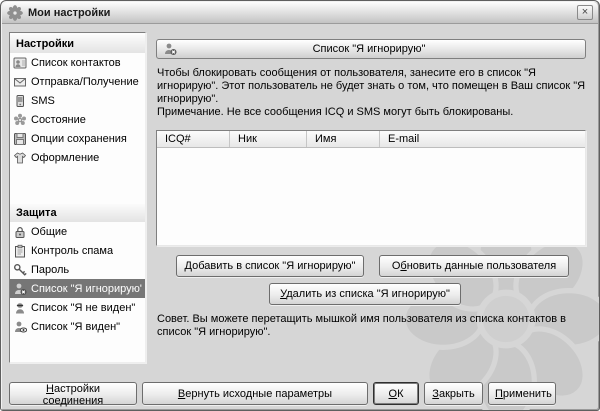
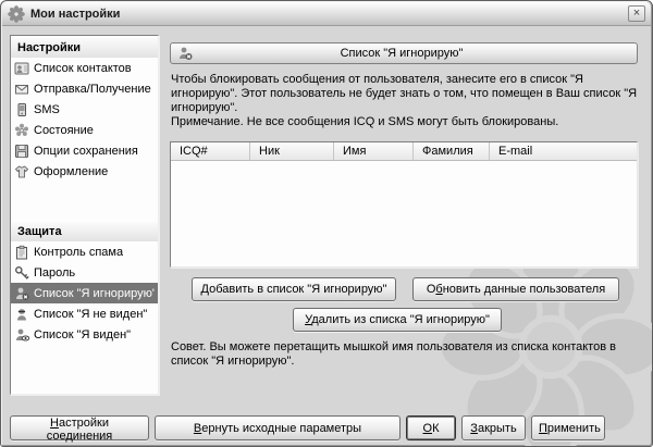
  Мои настройки
  ×
  Настройки
  Список контактов
  Отправка/Получение
  SMS
  Состояние
  Опции сохранения
  Оформление
  Защита
- Общие
  Контроль спама
  Пароль
  Список "Я игнорирую"
  Список "Я не виден"
  Список "Я виден"
  Список "Я игнорирую"
  Чтобы блокировать сообщения от пользователя, занесите его в список "Я
  игнорирую". Этот пользователь не будет знать о том, что помещен в Ваш список "Я
  игнорирую".
  Примечание. Не все сообщения ICQ и SMS могут быть блокированы.
  ICQ#
  Ник
  Имя
+ Фамилия
  E-mail
  Добавить в список "Я игнорирую"
  Обновить данные пользователя
  Удалить из списка "Я игнорирую"
  Совет. Вы можете перетащить мышкой имя пользователя из списка контактов в
  список "Я игнорирую".
  Настройки соединения
  Вернуть исходные параметры
  ОК
  Закрыть
  Применить
